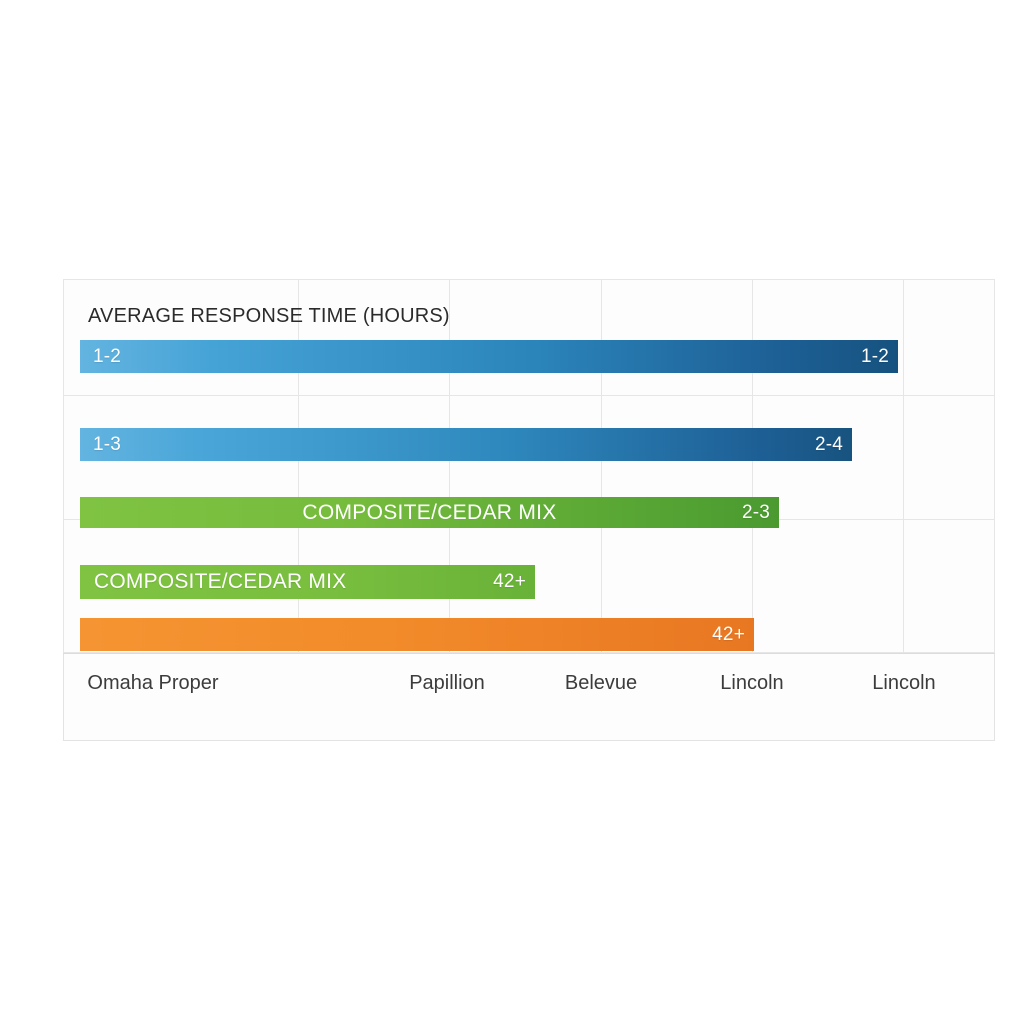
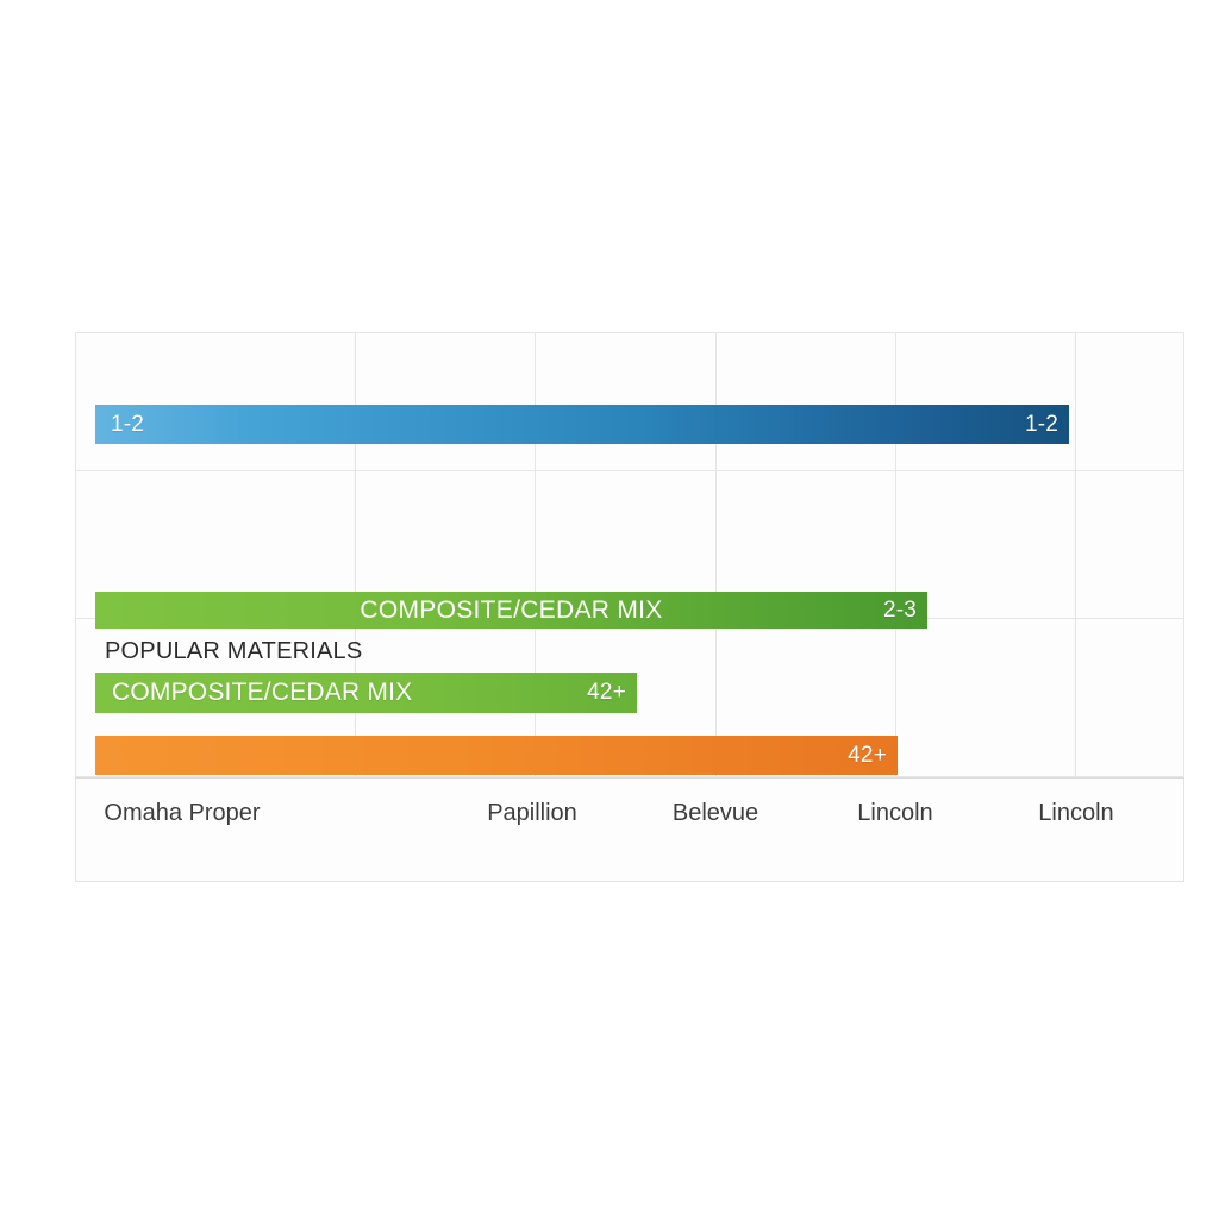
- AVERAGE RESPONSE TIME (HOURS)
  1-2
  1-2
- 1-3
- 2-4
  COMPOSITE/CEDAR MIX
  2-3
+ POPULAR MATERIALS
  COMPOSITE/CEDAR MIX
  42+
  42+
  Omaha Proper
  Papillion
  Belevue
  Lincoln
  Lincoln
